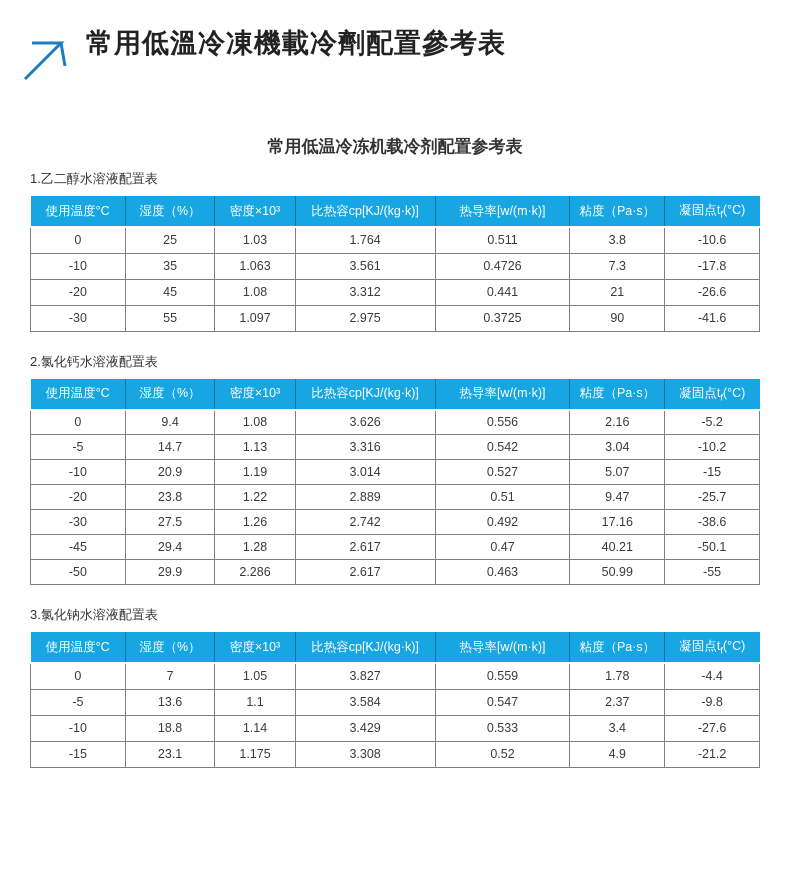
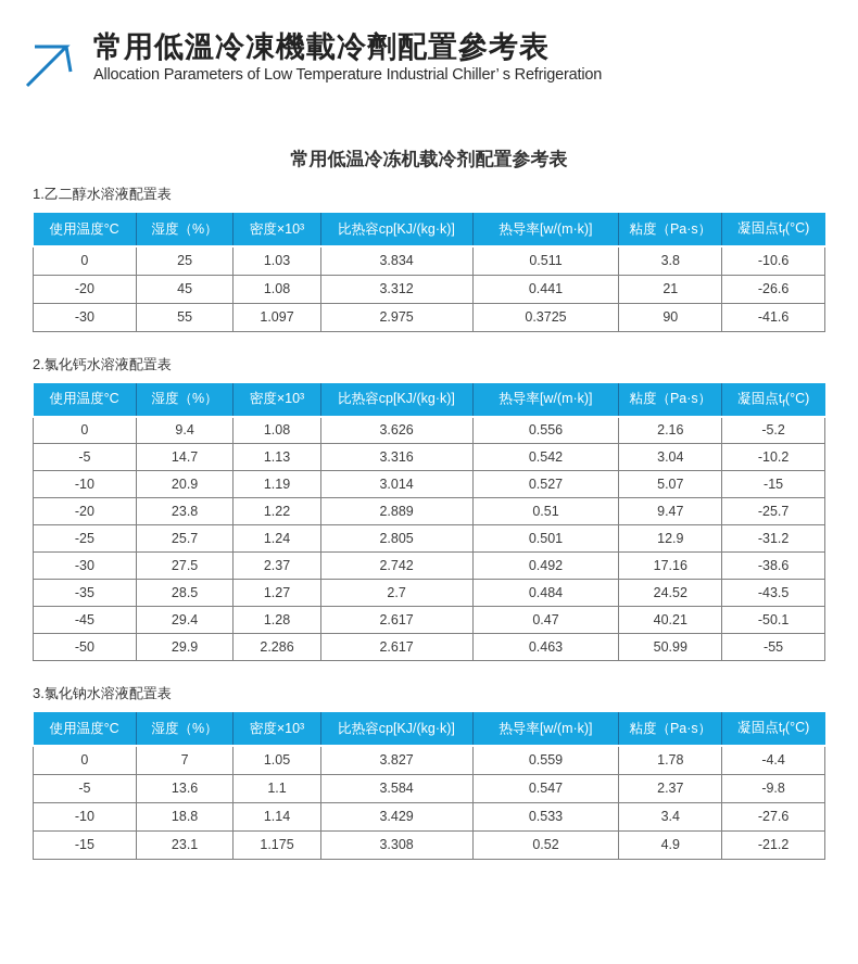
  常用低溫冷凍機載冷劑配置參考表
+ Allocation Parameters of Low Temperature Industrial Chiller’ s Refrigeration
  常用低温冷冻机载冷剂配置参考表
  1.乙二醇水溶液配置表
  使用温度°C	湿度（%）	密度×10³	比热容cp[KJ/(kg·k)]	热导率[w/(m·k)]	粘度（Pa·s）	凝固点tf(°C)
- 0	25	1.03	1.764	0.511	3.8	-10.6
+ 0	25	1.03	3.834	0.511	3.8	-10.6
- -10	35	1.063	3.561	0.4726	7.3	-17.8
  -20	45	1.08	3.312	0.441	21	-26.6
  -30	55	1.097	2.975	0.3725	90	-41.6
  2.氯化钙水溶液配置表
  使用温度°C	湿度（%）	密度×10³	比热容cp[KJ/(kg·k)]	热导率[w/(m·k)]	粘度（Pa·s）	凝固点tf(°C)
  0	9.4	1.08	3.626	0.556	2.16	-5.2
  -5	14.7	1.13	3.316	0.542	3.04	-10.2
  -10	20.9	1.19	3.014	0.527	5.07	-15
  -20	23.8	1.22	2.889	0.51	9.47	-25.7
+ -25	25.7	1.24	2.805	0.501	12.9	-31.2
- -30	27.5	1.26	2.742	0.492	17.16	-38.6
+ -30	27.5	2.37	2.742	0.492	17.16	-38.6
+ -35	28.5	1.27	2.7	0.484	24.52	-43.5
  -45	29.4	1.28	2.617	0.47	40.21	-50.1
  -50	29.9	2.286	2.617	0.463	50.99	-55
  3.氯化钠水溶液配置表
  使用温度°C	湿度（%）	密度×10³	比热容cp[KJ/(kg·k)]	热导率[w/(m·k)]	粘度（Pa·s）	凝固点tf(°C)
  0	7	1.05	3.827	0.559	1.78	-4.4
  -5	13.6	1.1	3.584	0.547	2.37	-9.8
  -10	18.8	1.14	3.429	0.533	3.4	-27.6
  -15	23.1	1.175	3.308	0.52	4.9	-21.2
